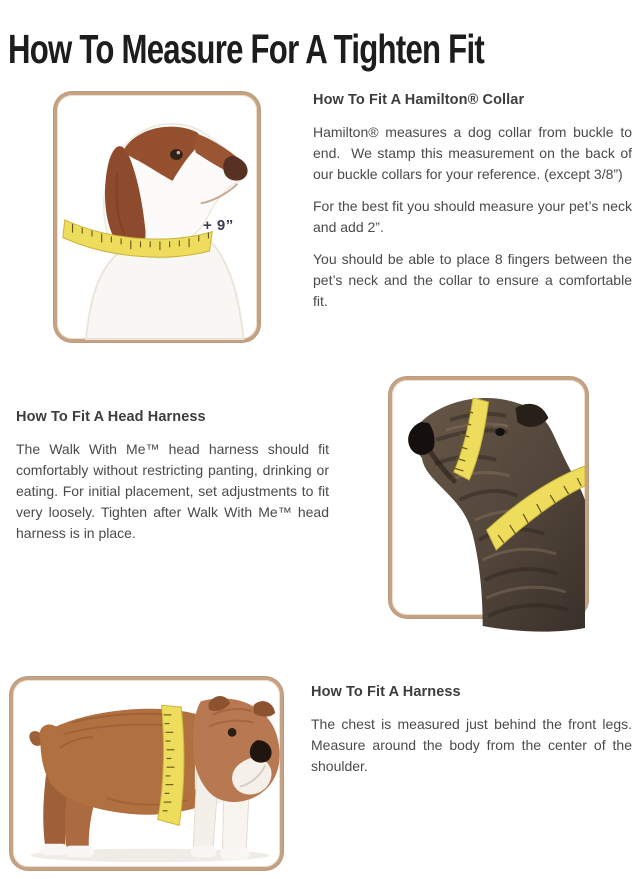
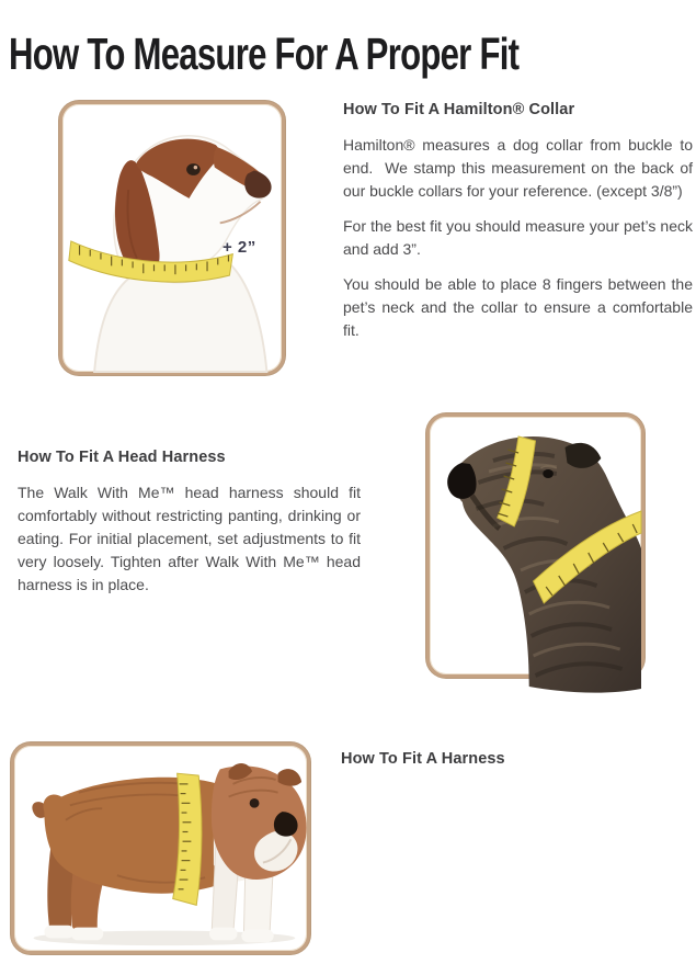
- How To Measure For A Tighten Fit
+ How To Measure For A Proper Fit
- + 9”
+ + 2”
  How To Fit A Hamilton® Collar
  Hamilton® measures a dog collar from buckle to end. We stamp this measurement on the back of our buckle collars for your reference. (except 3/8”)
- For the best fit you should measure your pet’s neck and add 2”.
+ For the best fit you should measure your pet’s neck and add 3”.
  You should be able to place 8 fingers between the pet’s neck and the collar to ensure a comfortable fit.
  How To Fit A Head Harness
  The Walk With Me™ head harness should fit comfortably without restricting panting, drinking or eating. For initial placement, set adjustments to fit very loosely. Tighten after Walk With Me™ head harness is in place.
  How To Fit A Harness
- The chest is measured just behind the front legs. Measure around the body from the center of the shoulder.
